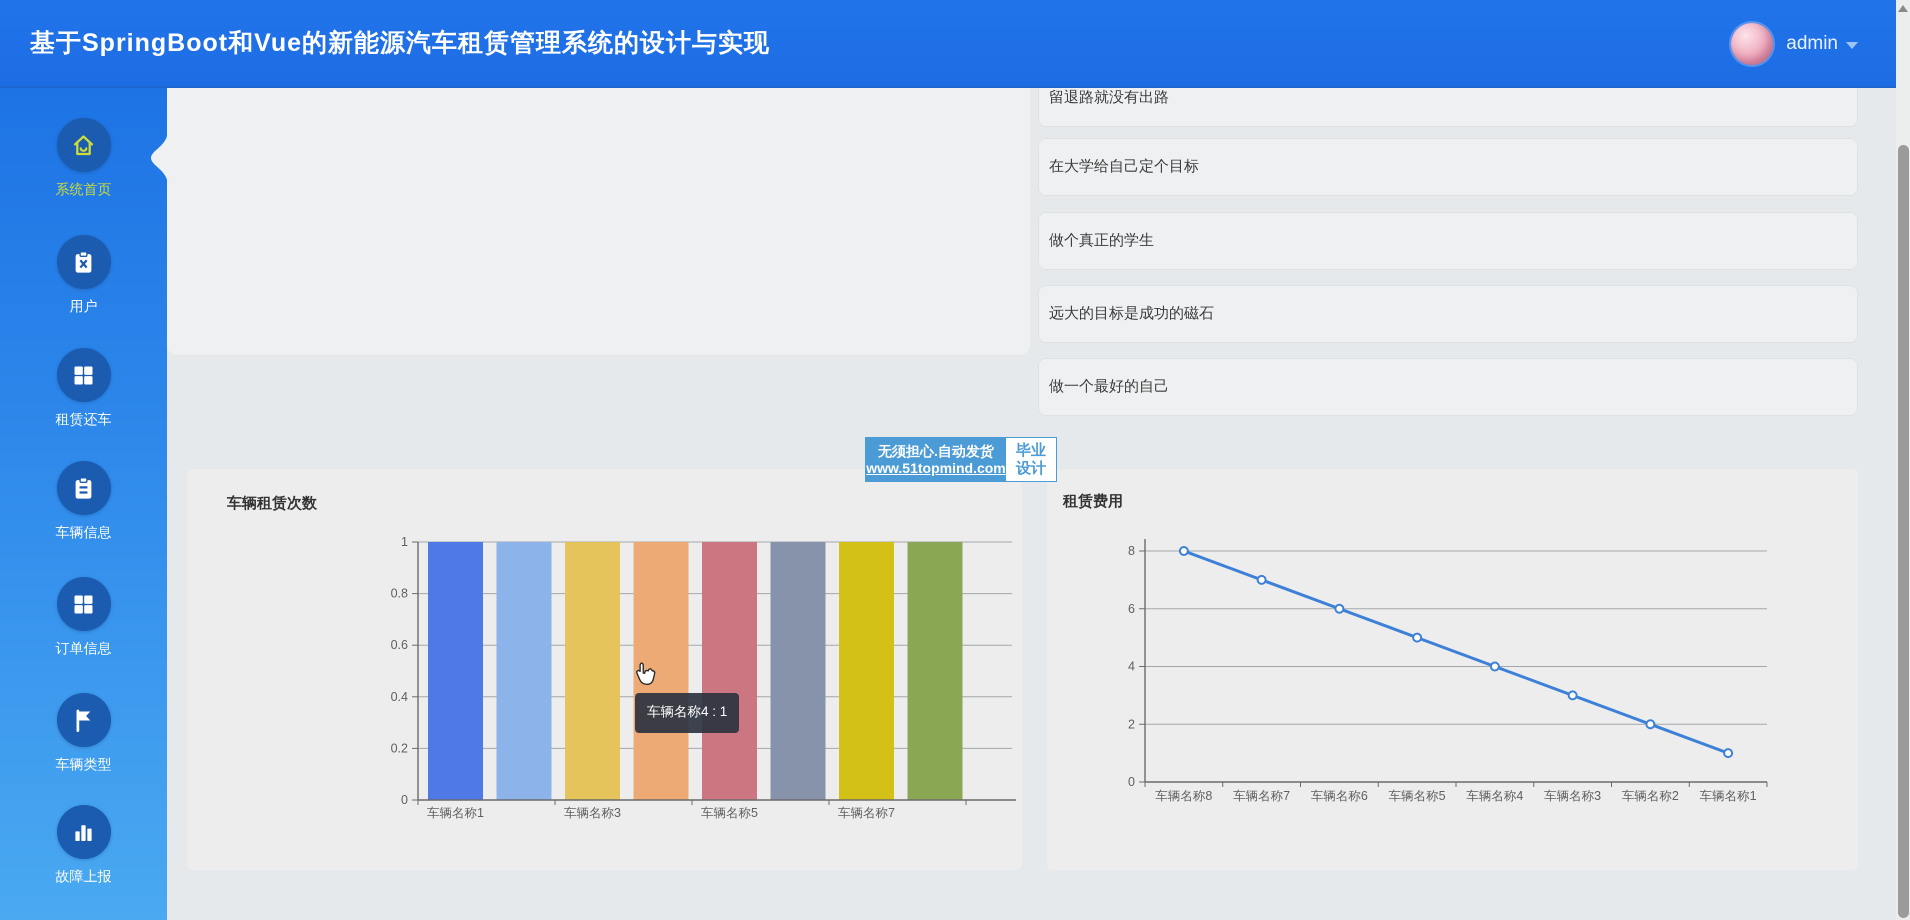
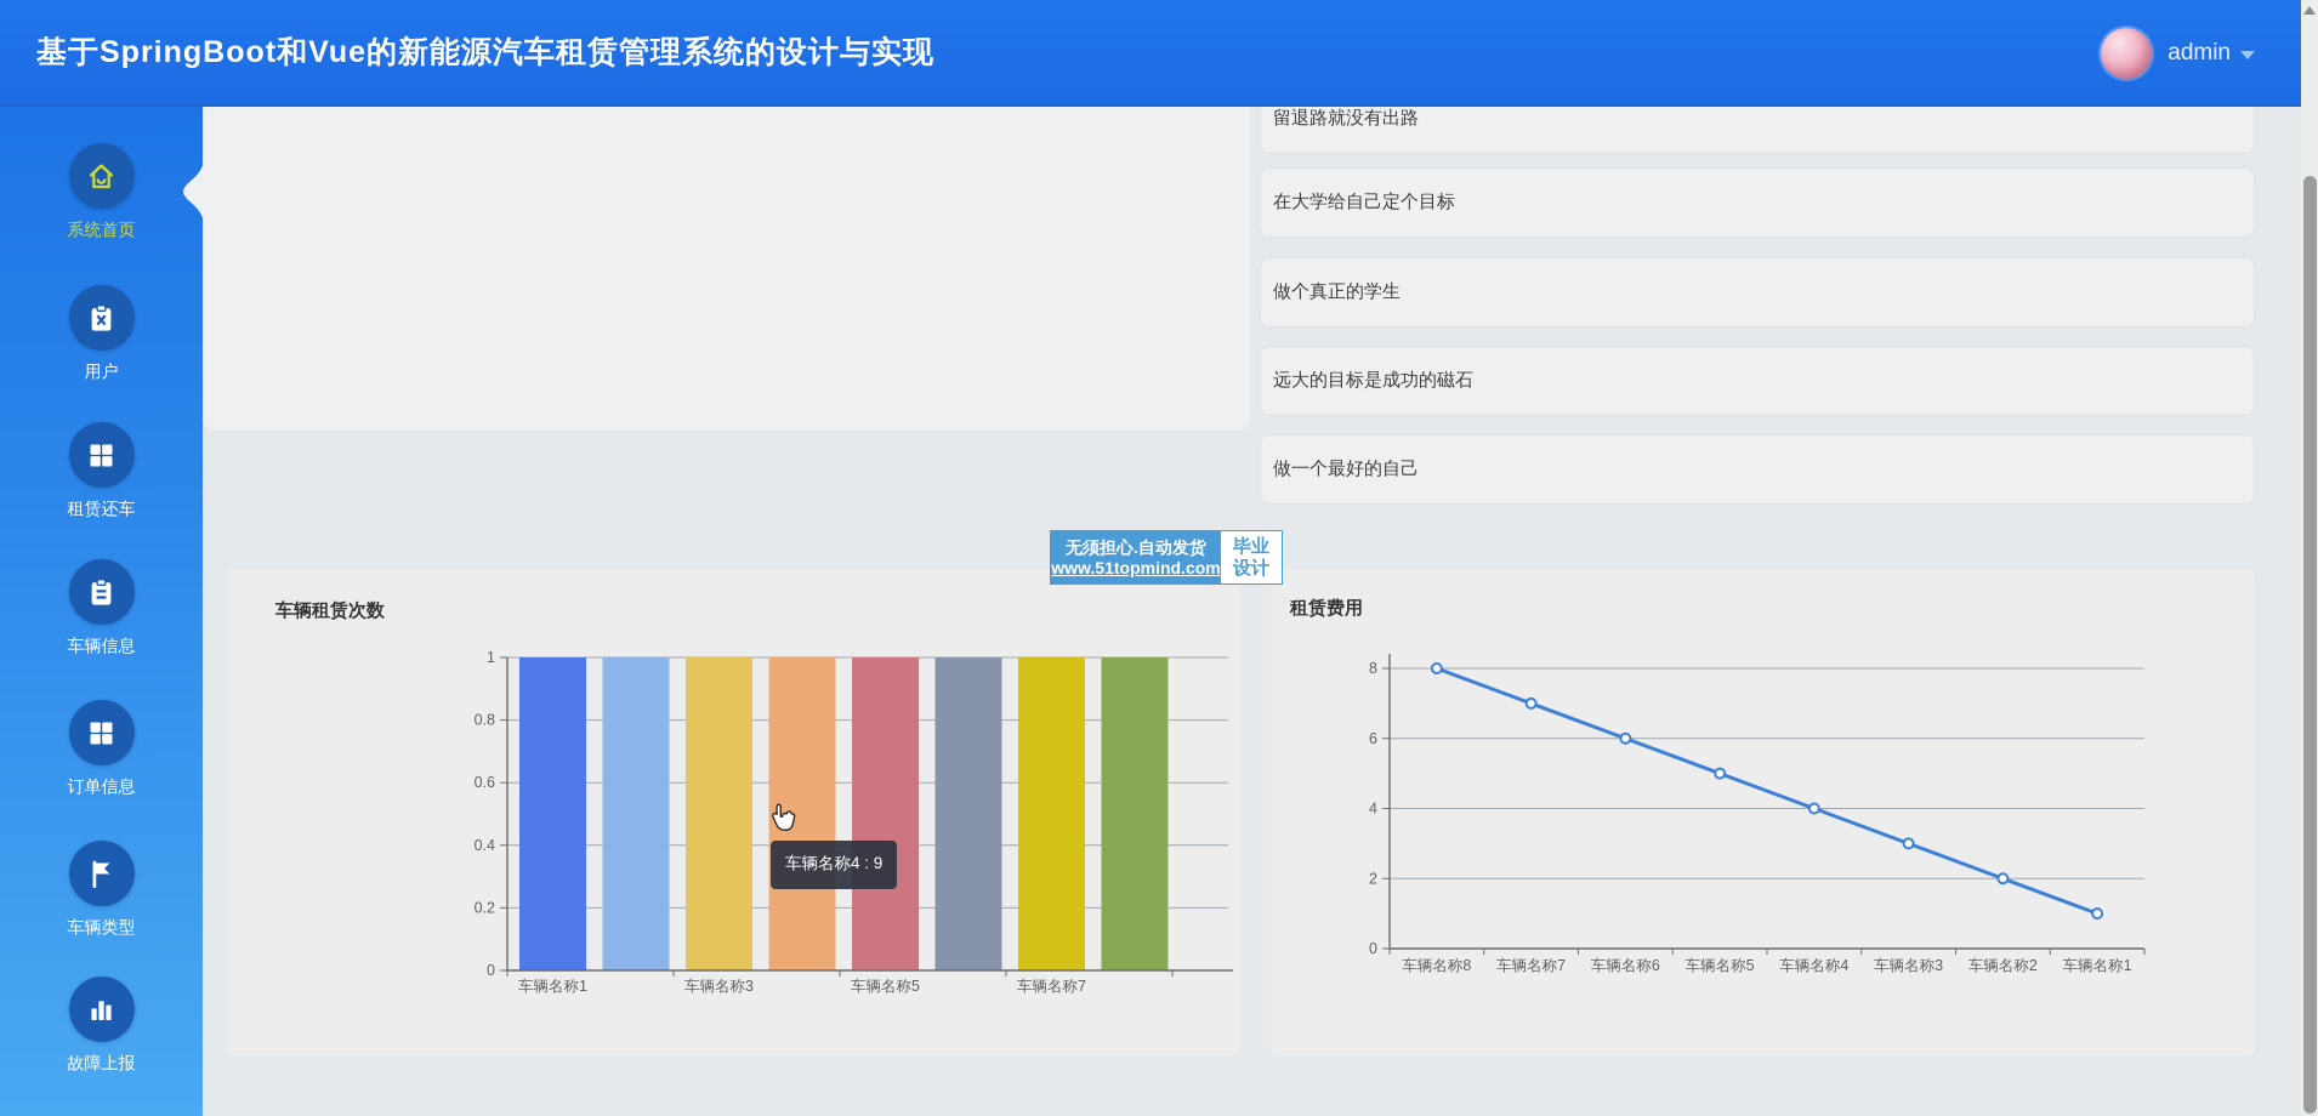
  基于SpringBoot和Vue的新能源汽车租赁管理系统的设计与实现
  admin
  系统首页
  用户
  租赁还车
  车辆信息
  订单信息
  车辆类型
  故障上报
  留退路就没有出路
  在大学给自己定个目标
  做个真正的学生
  远大的目标是成功的磁石
  做一个最好的自己
  无须担心.自动发货
  www.51topmind.com
  毕业
  设计
  车辆租赁次数
  0
  0.2
  0.4
  0.6
  0.8
  1
  车辆名称1
  车辆名称3
  车辆名称5
  车辆名称7
  租赁费用
  0
  2
  4
  6
  8
  车辆名称8
  车辆名称7
  车辆名称6
  车辆名称5
  车辆名称4
  车辆名称3
  车辆名称2
  车辆名称1
- 车辆名称4 : 1
+ 车辆名称4 : 9
